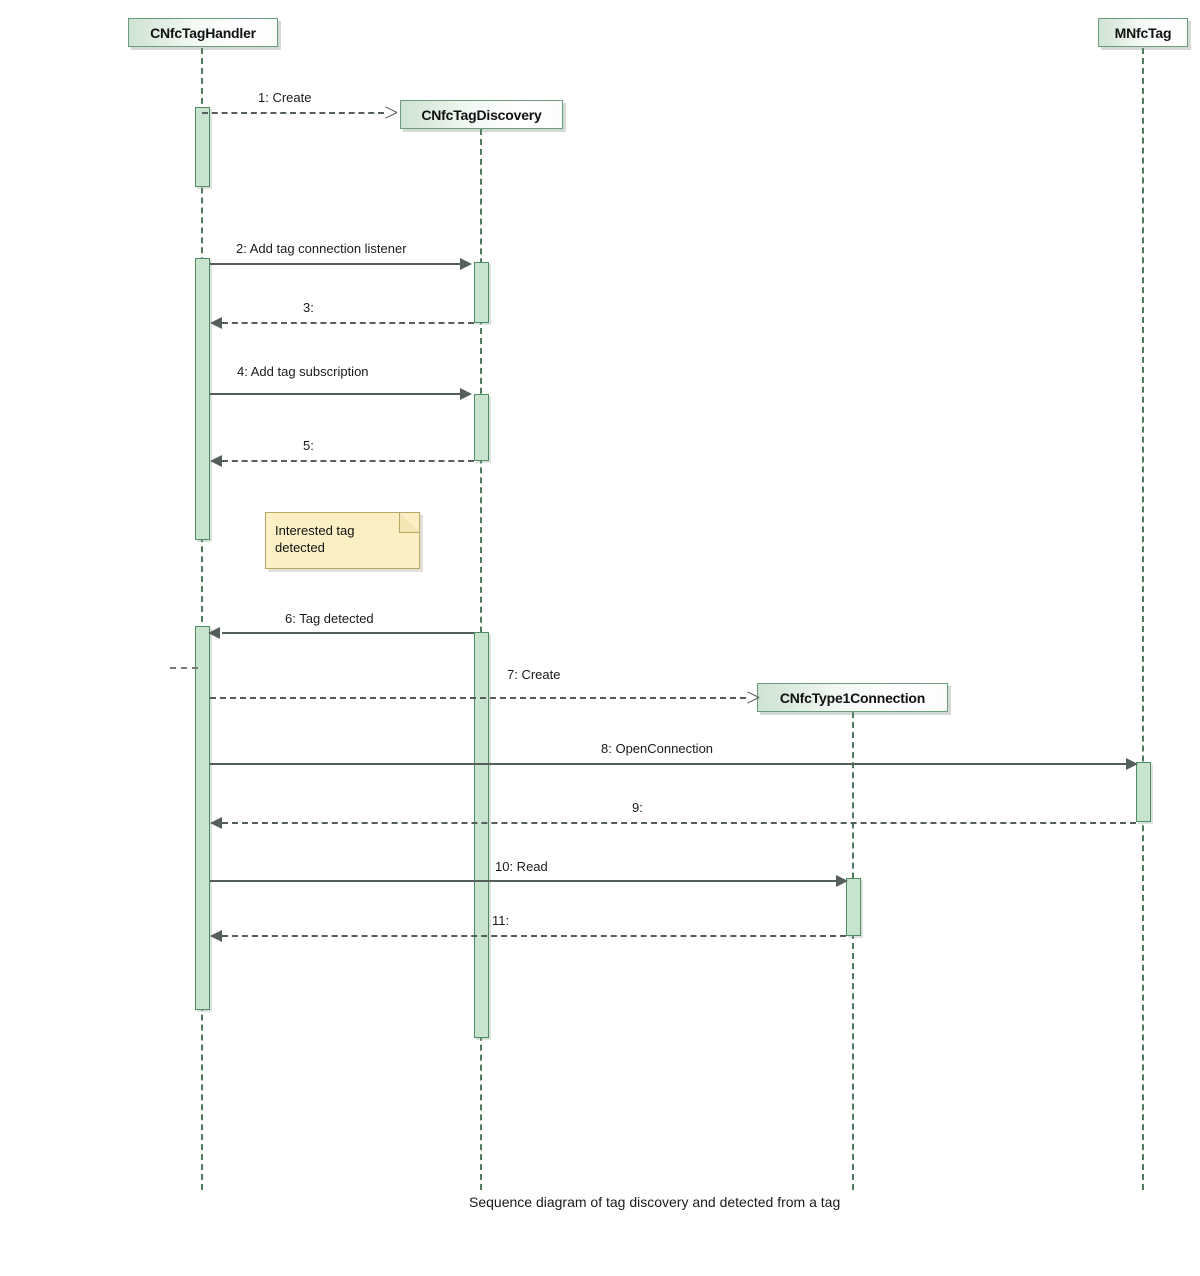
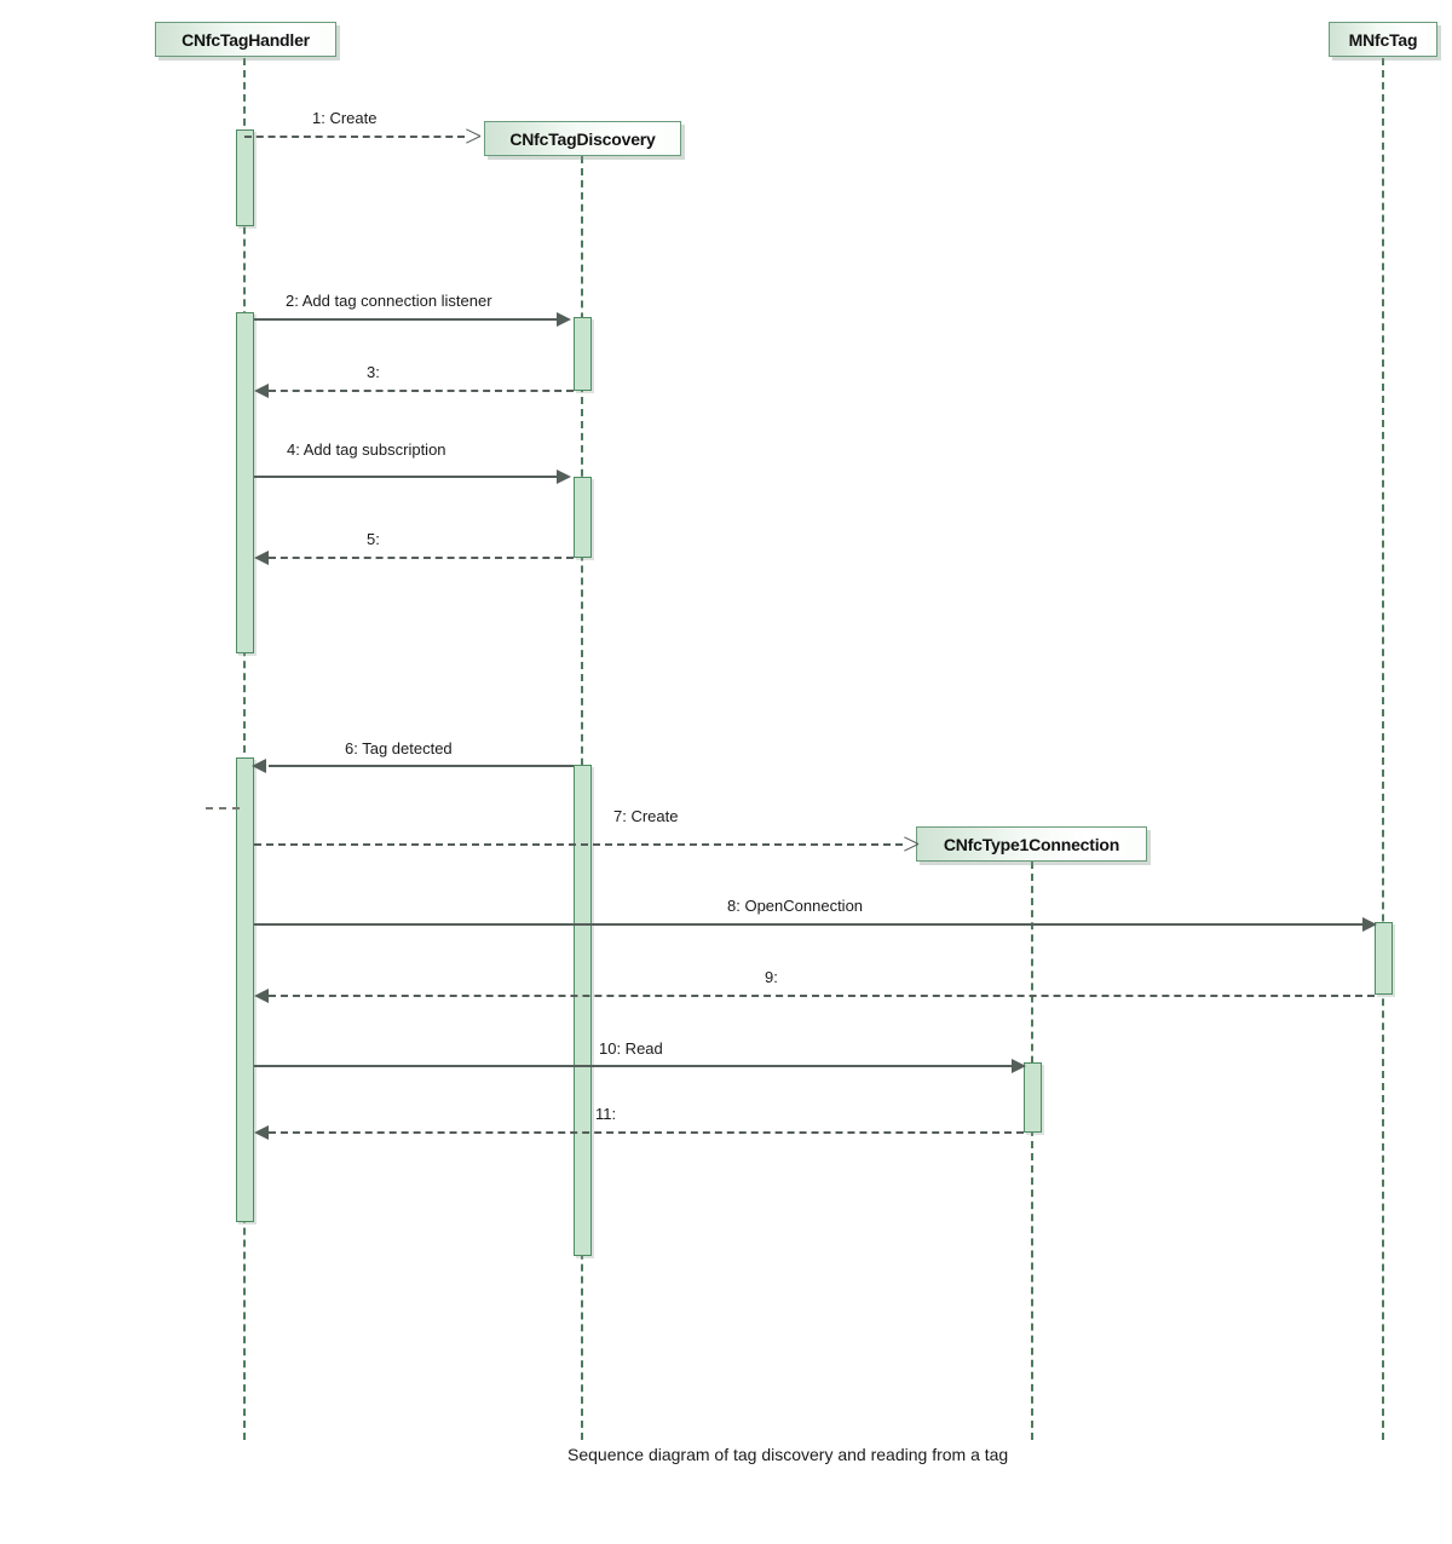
  CNfcTagHandler
  CNfcTagDiscovery
  CNfcType1Connection
  MNfcTag
  1: Create
  2: Add tag connection listener
  3:
  4: Add tag subscription
  5:
- Interested tag
- detected
  6: Tag detected
  7: Create
  8: OpenConnection
  9:
  10: Read
  11:
- Sequence diagram of tag discovery and detected from a tag
+ Sequence diagram of tag discovery and reading from a tag
